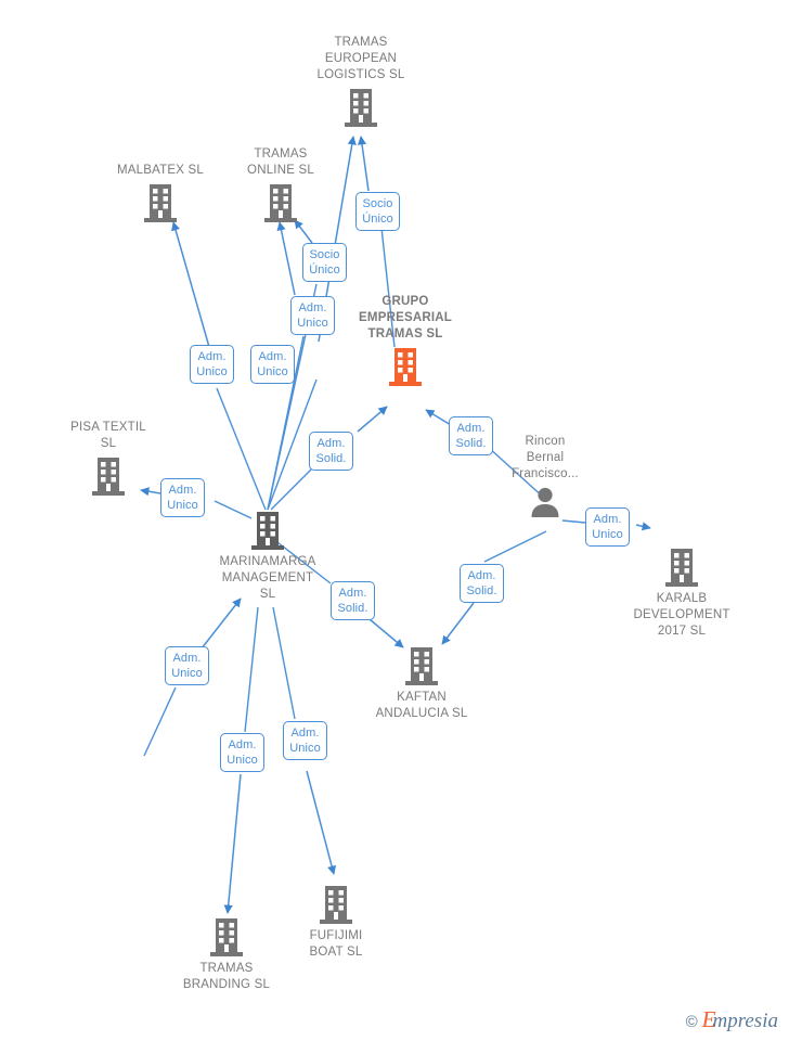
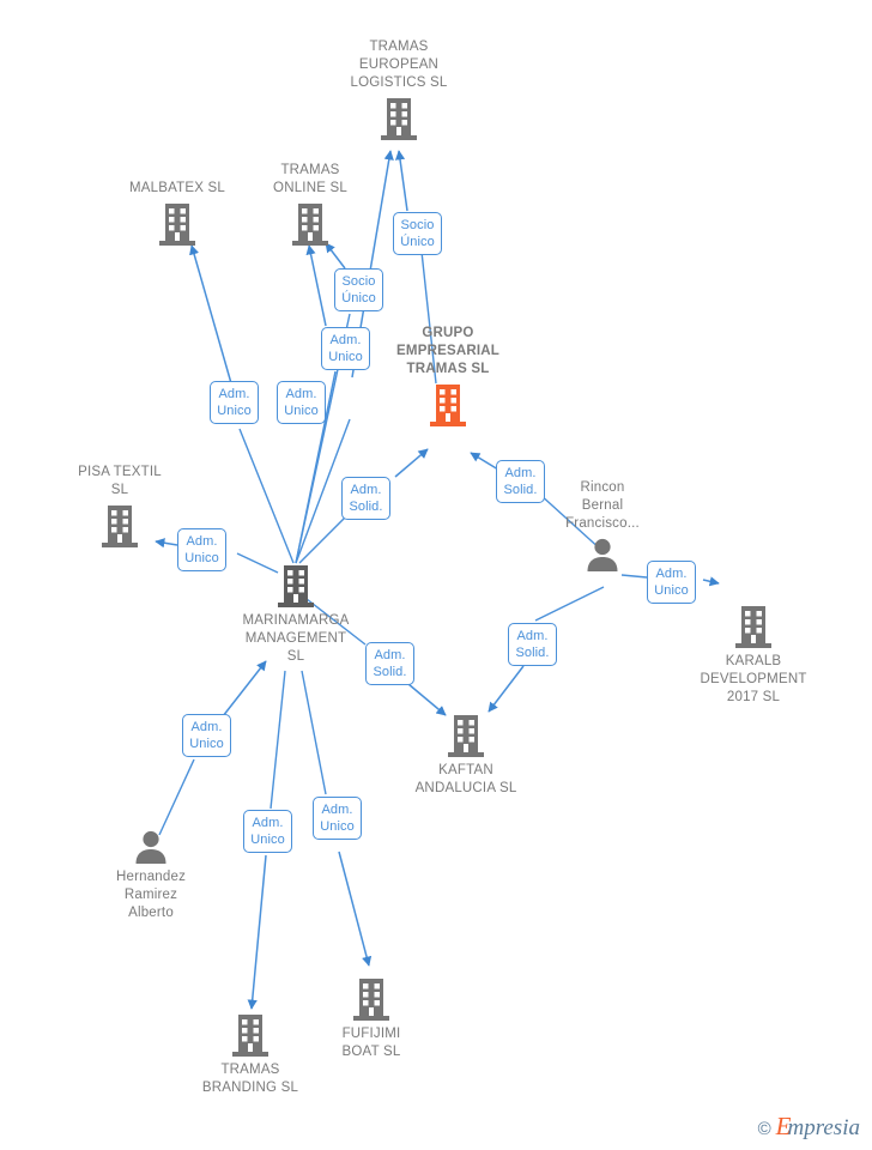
  TRAMAS
  EUROPEAN
  LOGISTICS SL
  MALBATEX SL
  TRAMAS
  ONLINE SL
  GRUPO
  EMPRESARIAL
  TRAMAS SL
  PISA TEXTIL
  SL
  MARINAMARGA
  MANAGEMENT
  SL
  Rincon
  Bernal
  Francisco...
  KARALB
  DEVELOPMENT
  2017 SL
  KAFTAN
  ANDALUCIA SL
+ Hernandez
+ Ramirez
+ Alberto
  TRAMAS
  BRANDING SL
  FUFIJIMI
  BOAT SL
  Socio
  Único
  Socio
  Único
  Adm.
  Unico
  Adm.
  Unico
  Adm.
  Unico
  Adm.
  Solid.
  Adm.
  Solid.
  Adm.
  Unico
  Adm.
  Unico
  Adm.
  Solid.
  Adm.
  Solid.
  Adm.
  Unico
  Adm.
  Unico
  Adm.
  Unico
  ©
  Empresia
